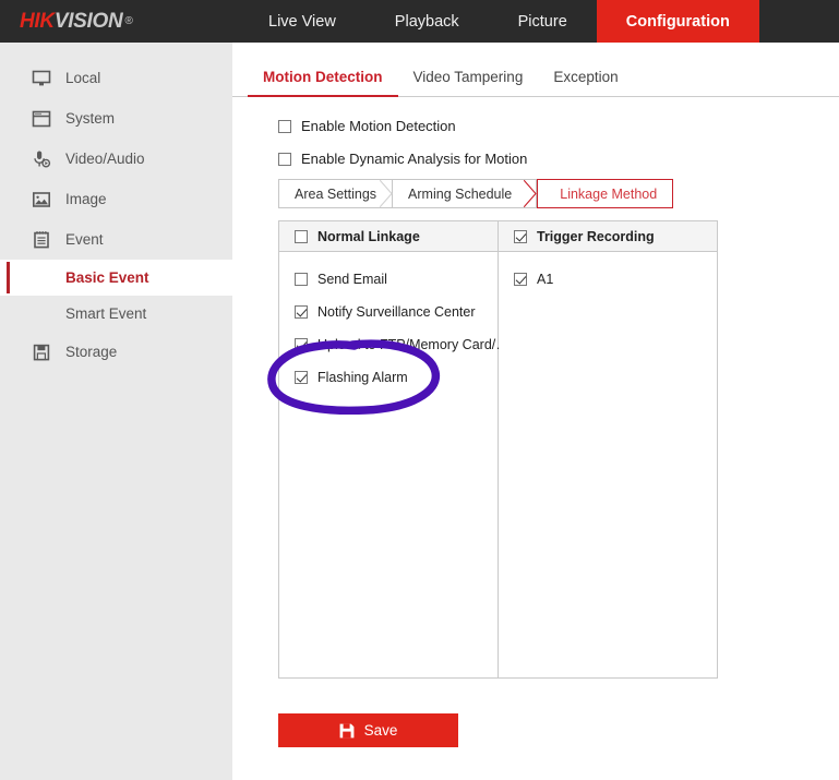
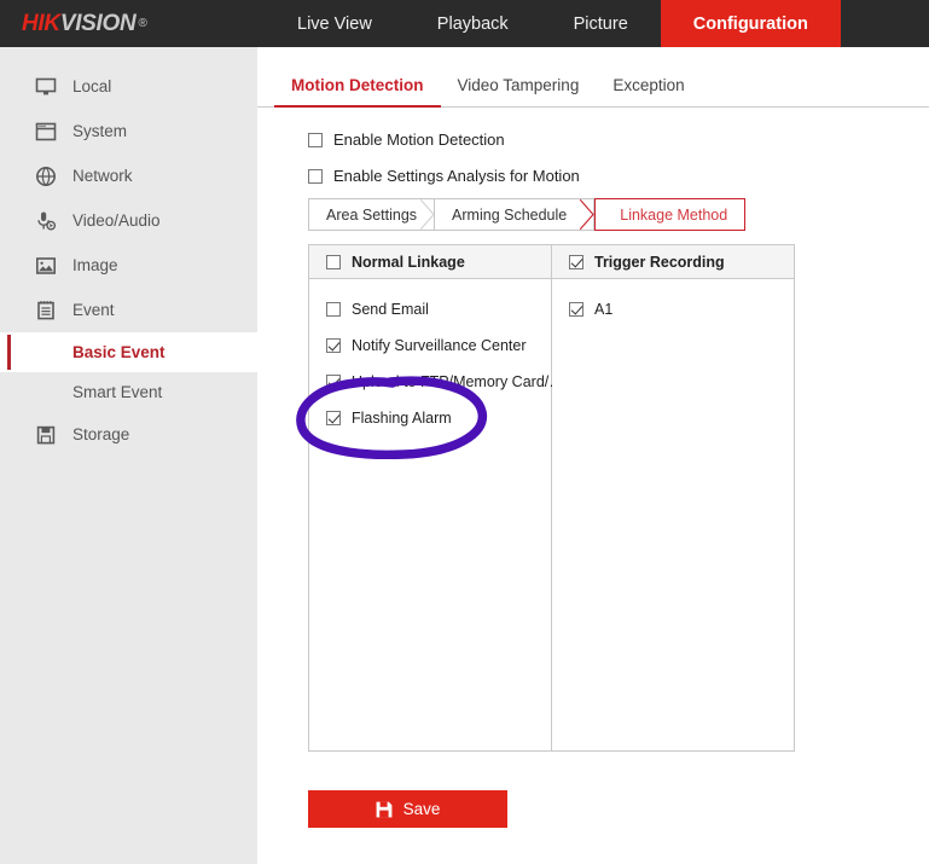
  HIK
  VISION
  ®
  Live View
  Playback
  Picture
  Configuration
  Local
  System
+ Network
  Video/Audio
  Image
  Event
  Basic Event
  Smart Event
  Storage
  Motion Detection
  Video Tampering
  Exception
  Enable Motion Detection
- Enable Dynamic Analysis for Motion
+ Enable Settings Analysis for Motion
  Area Settings
  Arming Schedule
  Linkage Method
  Normal Linkage
  Send Email
  Notify Surveillance Center
  Flashing Alarm
  Trigger Recording
  A1
  Save
